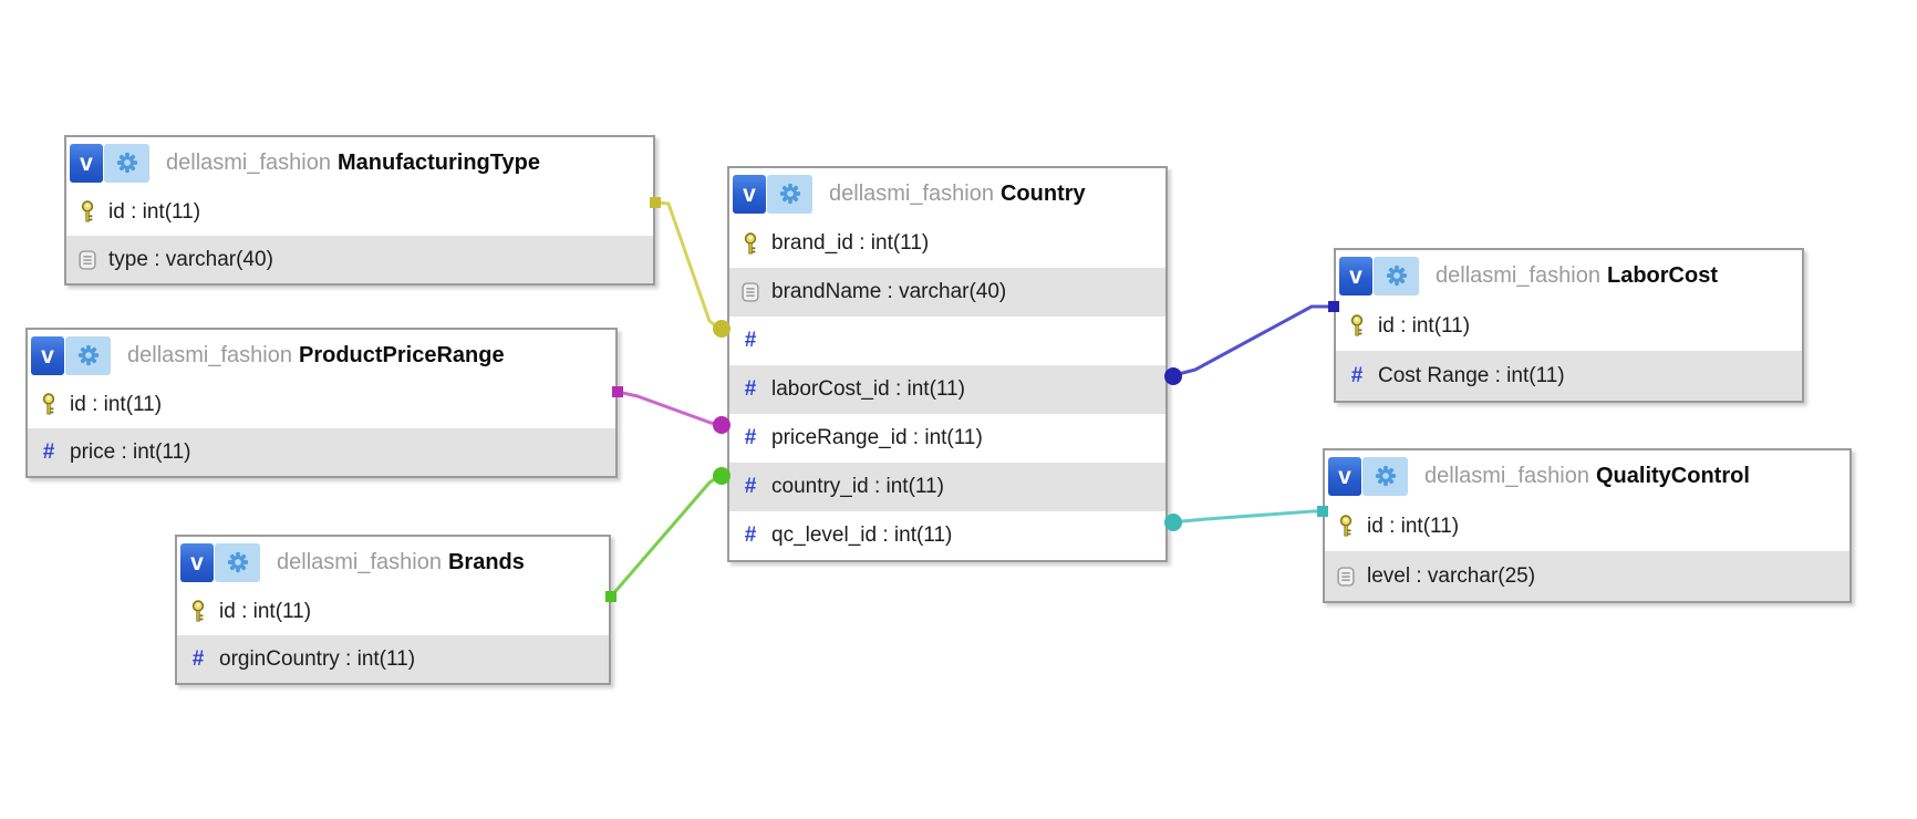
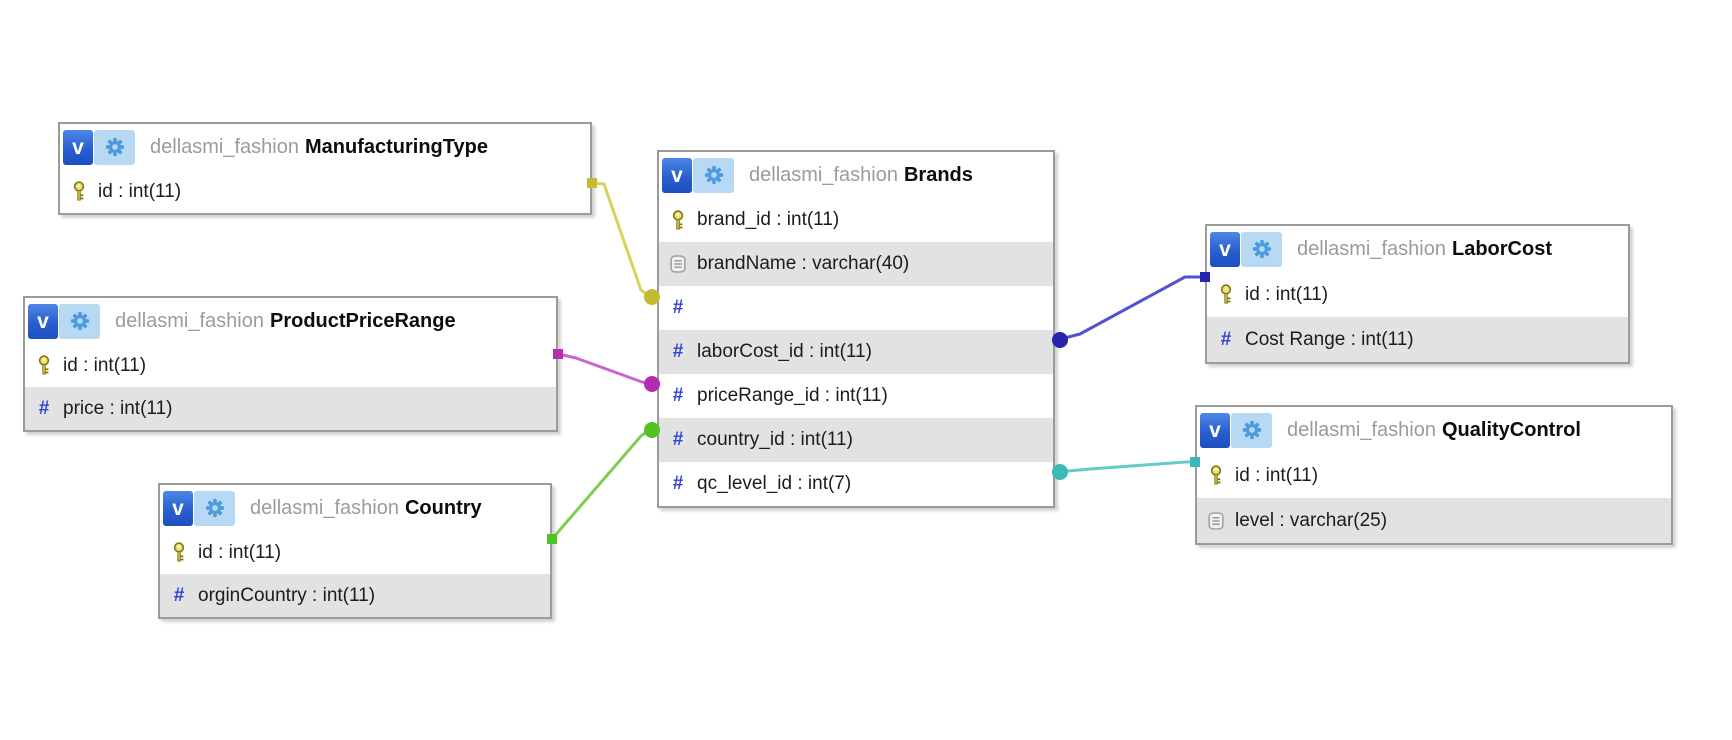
  v
  dellasmi_fashion
  ManufacturingType
  id : int(11)
- type : varchar(40)
  v
  dellasmi_fashion
  ProductPriceRange
  id : int(11)
  #
  price : int(11)
  v
  dellasmi_fashion
- Brands
+ Country
  id : int(11)
  #
  orginCountry : int(11)
  v
  dellasmi_fashion
- Country
+ Brands
  brand_id : int(11)
  brandName : varchar(40)
  #
  #
  laborCost_id : int(11)
  #
  priceRange_id : int(11)
  #
  country_id : int(11)
  #
- qc_level_id : int(11)
+ qc_level_id : int(7)
  v
  dellasmi_fashion
  LaborCost
  id : int(11)
  #
  Cost Range : int(11)
  v
  dellasmi_fashion
  QualityControl
  id : int(11)
  level : varchar(25)
